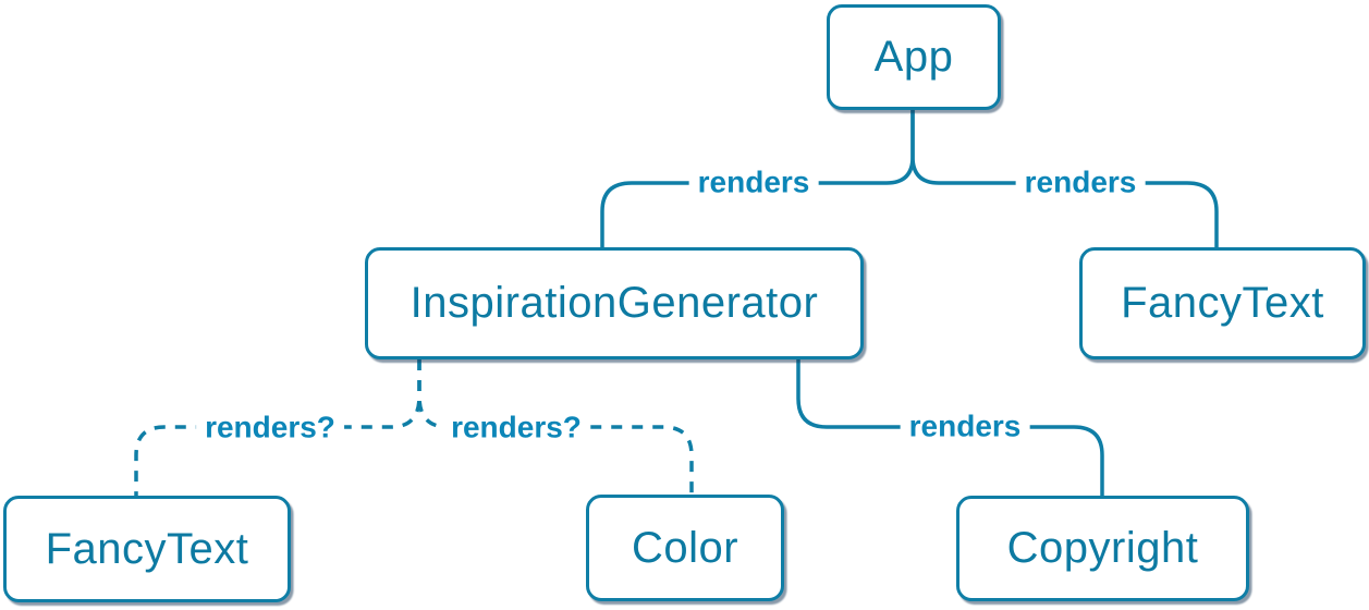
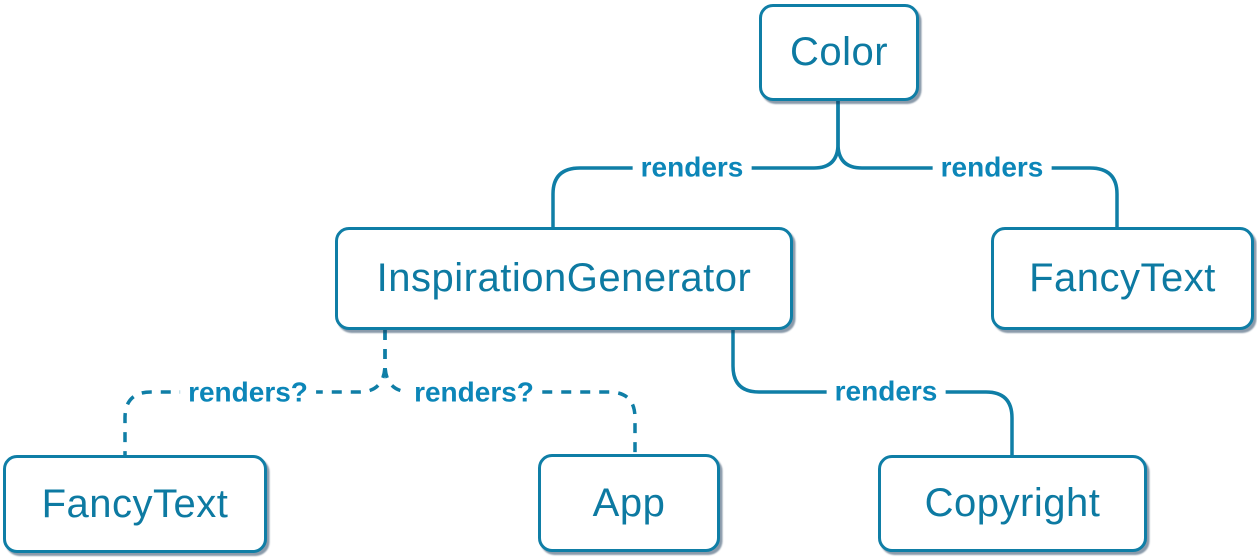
- App
+ Color
  InspirationGenerator
  FancyText
  FancyText
- Color
+ App
  Copyright
  renders
  renders
  renders?
  renders?
  renders
